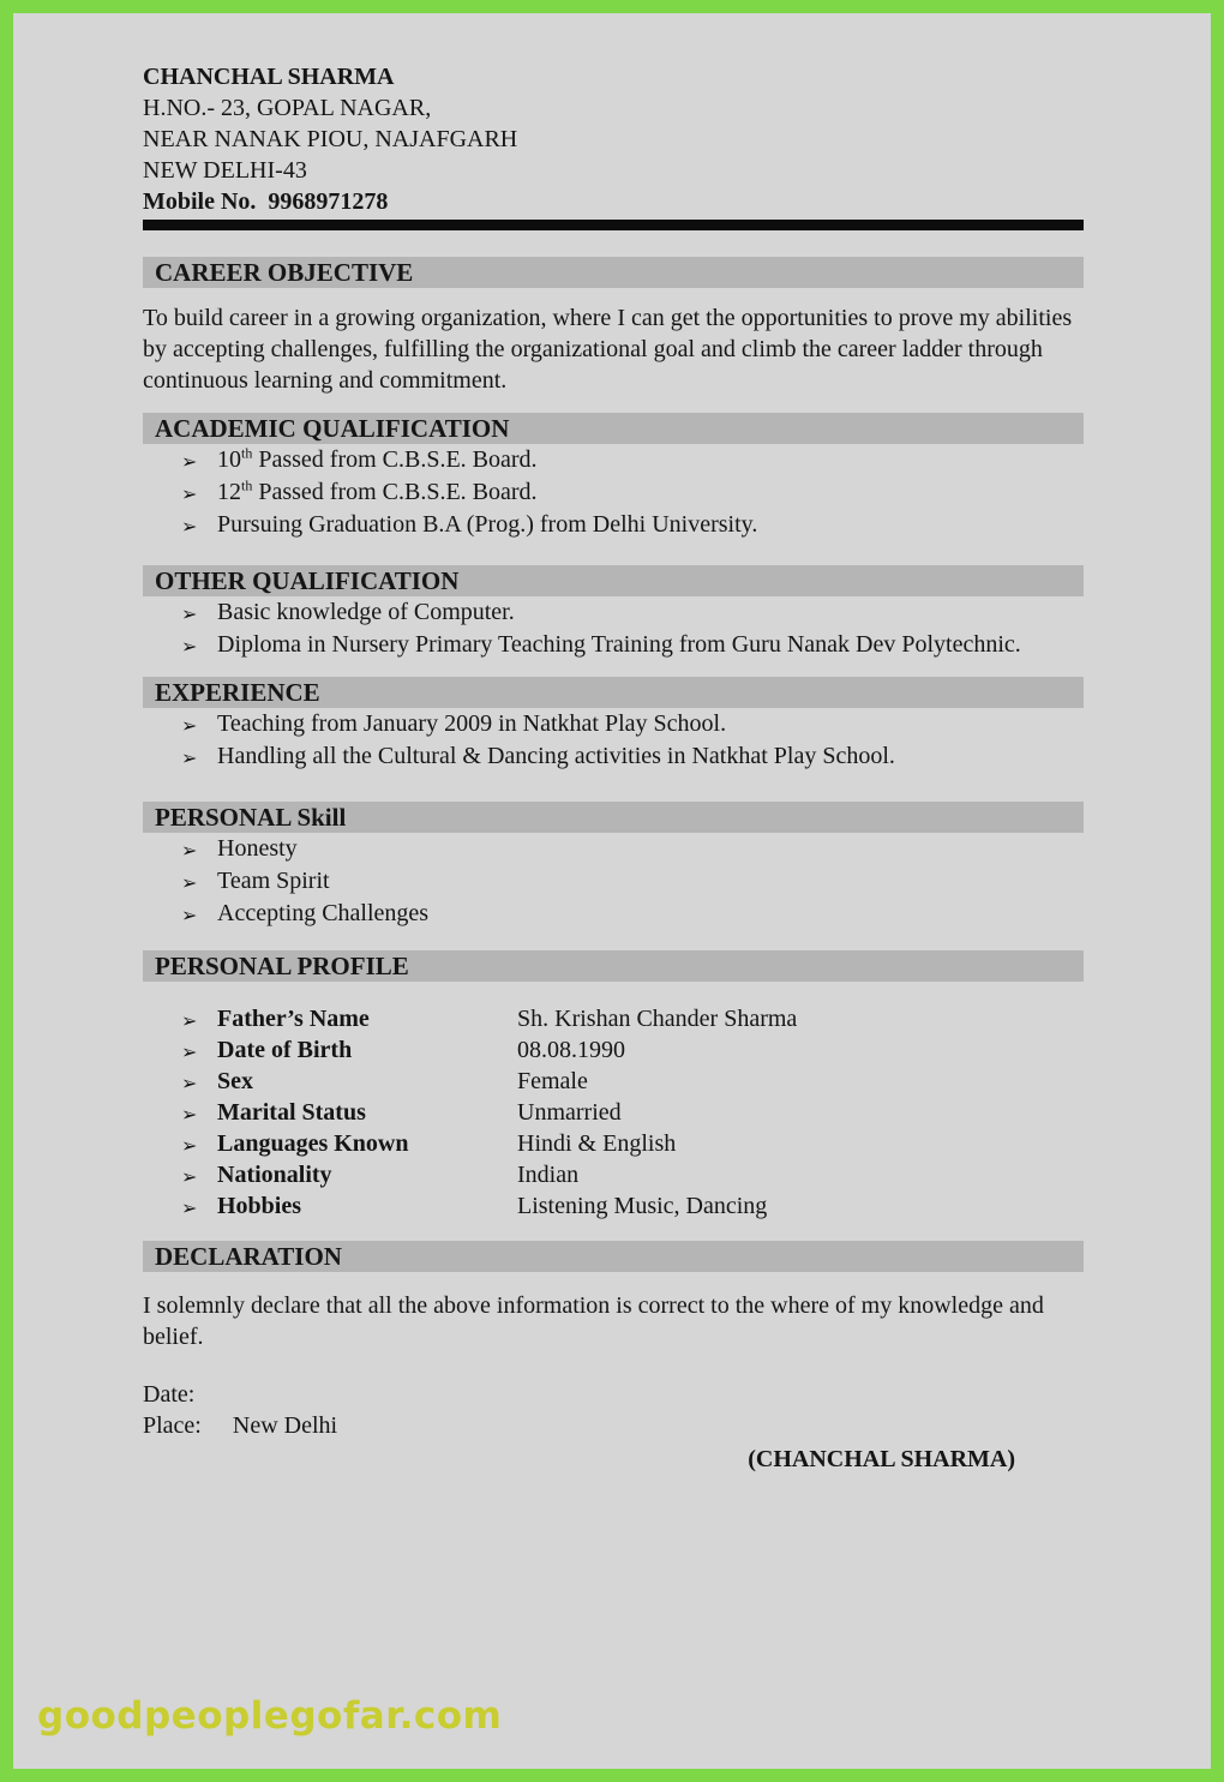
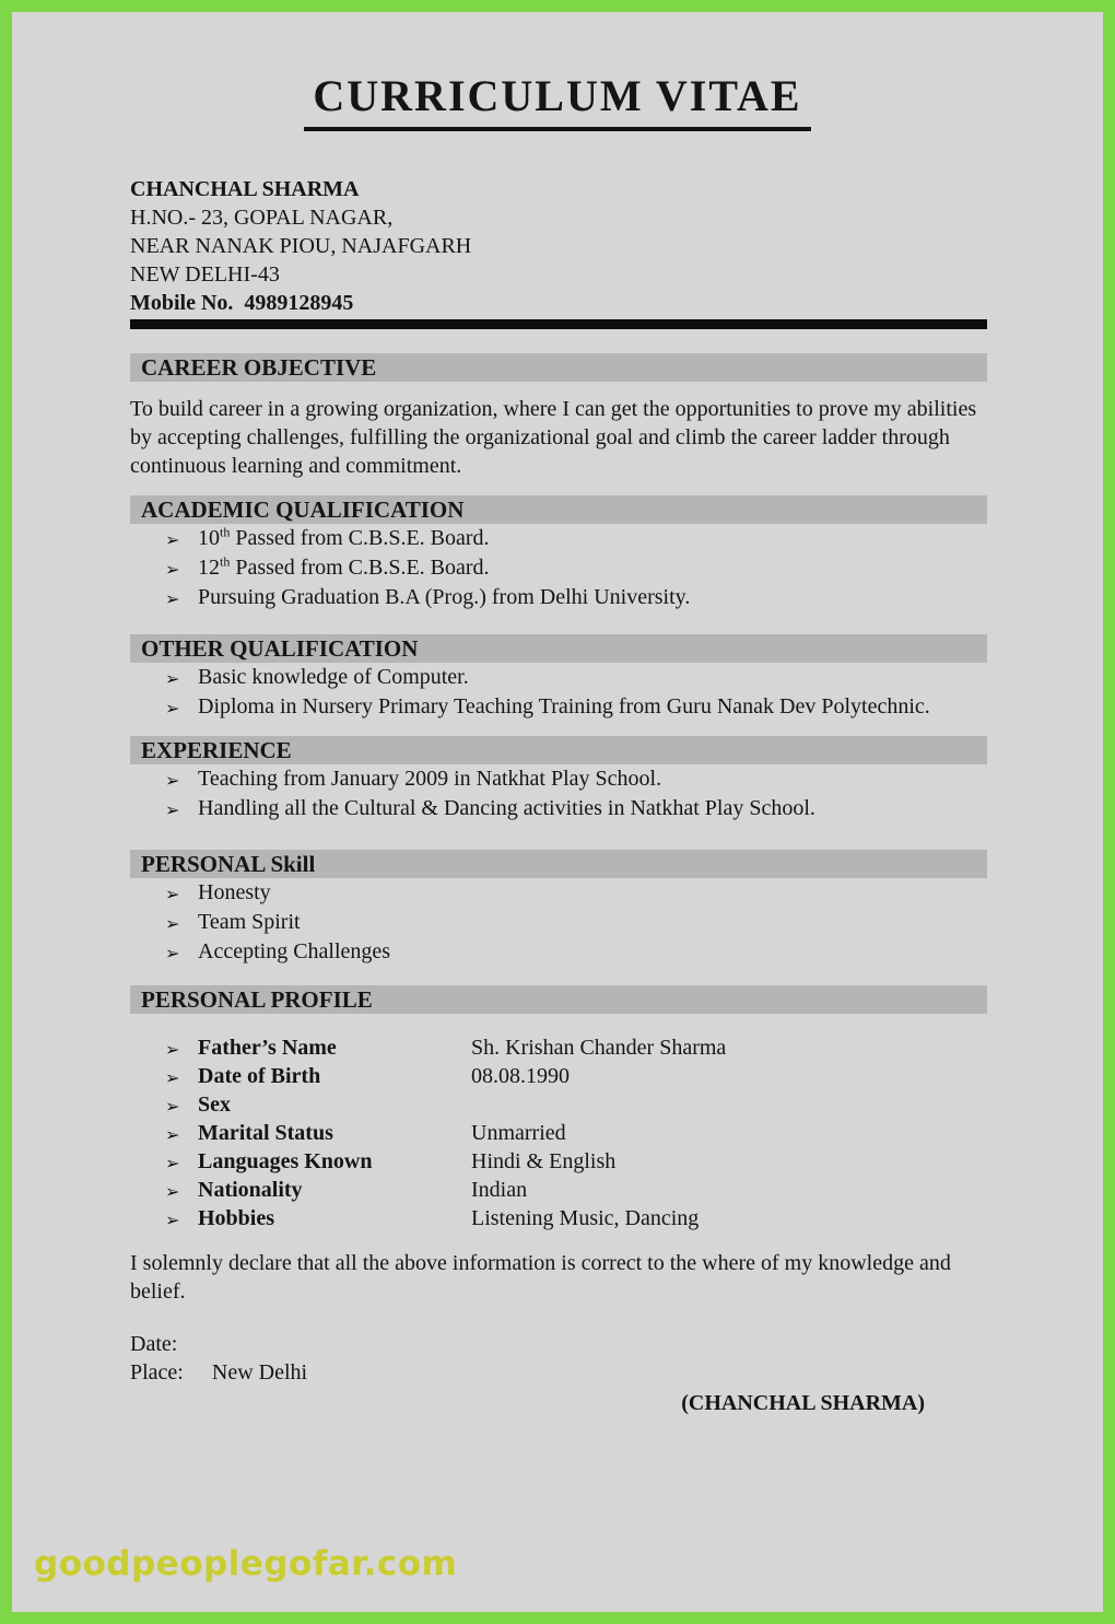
+ CURRICULUM VITAE
  CHANCHAL SHARMA
  H.NO.- 23, GOPAL NAGAR,
  NEAR NANAK PIOU, NAJAFGARH
  NEW DELHI-43
- Mobile No. 9968971278
+ Mobile No. 4989128945
  CAREER OBJECTIVE
  To build career in a growing organization, where I can get the opportunities to prove my abilities by accepting challenges, fulfilling the organizational goal and climb the career ladder through continuous learning and commitment.
  ACADEMIC QUALIFICATION
  ➢
  10th Passed from C.B.S.E. Board.
  ➢
  12th Passed from C.B.S.E. Board.
  ➢
  Pursuing Graduation B.A (Prog.) from Delhi University.
  OTHER QUALIFICATION
  ➢
  Basic knowledge of Computer.
  ➢
  Diploma in Nursery Primary Teaching Training from Guru Nanak Dev Polytechnic.
  EXPERIENCE
  ➢
  Teaching from January 2009 in Natkhat Play School.
  ➢
  Handling all the Cultural & Dancing activities in Natkhat Play School.
  PERSONAL Skill
  ➢
  Honesty
  ➢
  Team Spirit
  ➢
  Accepting Challenges
  PERSONAL PROFILE
  ➢
  Father’s Name
  Sh. Krishan Chander Sharma
  ➢
  Date of Birth
  08.08.1990
  ➢
  Sex
- Female
  ➢
  Marital Status
  Unmarried
  ➢
  Languages Known
  Hindi & English
  ➢
  Nationality
  Indian
  ➢
  Hobbies
  Listening Music, Dancing
- DECLARATION
  I solemnly declare that all the above information is correct to the where of my knowledge and belief.
  Date:
  Place: New Delhi
  (CHANCHAL SHARMA)
  goodpeoplegofar.com
